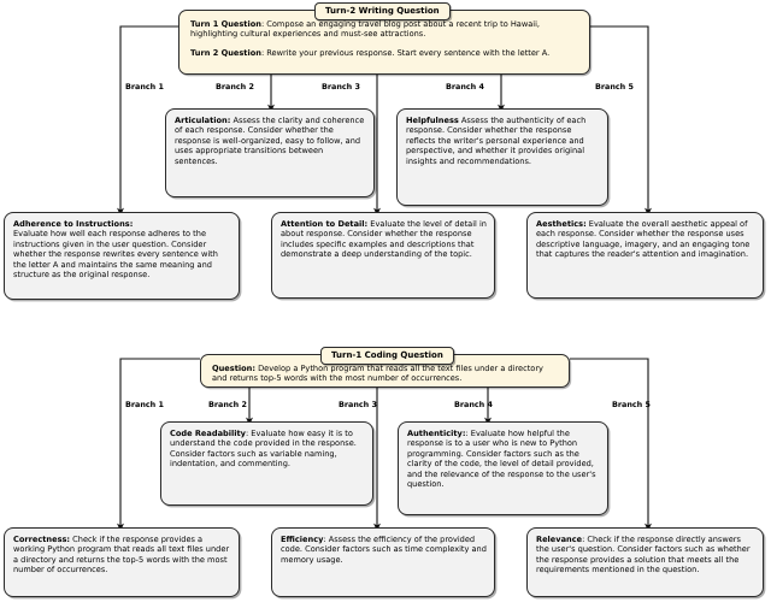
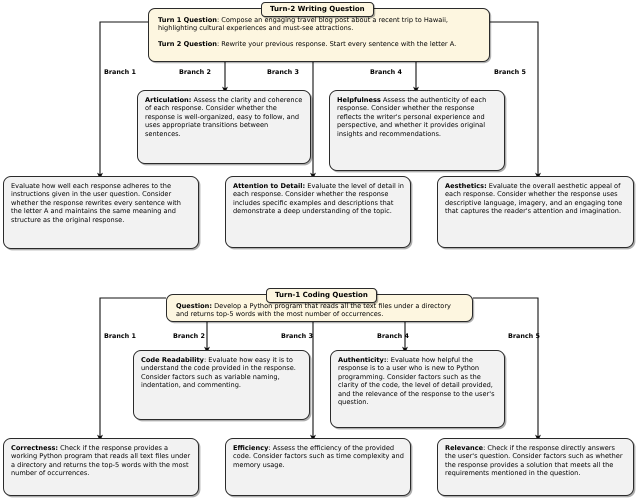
  Turn-2 Writing Question
  Turn 1 Question: Compose an engaging travel blog post about a recent trip to Hawaii, highlighting cultural experiences and must-see attractions.
  Turn 2 Question: Rewrite your previous response. Start every sentence with the letter A.
  Branch 1
  Branch 2
  Branch 3
  Branch 4
  Branch 5
  Articulation: Assess the clarity and coherence of each response. Consider whether the response is well-organized, easy to follow, and uses appropriate transitions between sentences.
  Helpfulness Assess the authenticity of each response. Consider whether the response reflects the writer's personal experience and perspective, and whether it provides original insights and recommendations.
- Adherence to Instructions:
  Evaluate how well each response adheres to the instructions given in the user question. Consider whether the response rewrites every sentence with the letter A and maintains the same meaning and structure as the original response.
- Attention to Detail: Evaluate the level of detail in about response. Consider whether the response includes specific examples and descriptions that demonstrate a deep understanding of the topic.
+ Attention to Detail: Evaluate the level of detail in each response. Consider whether the response includes specific examples and descriptions that demonstrate a deep understanding of the topic.
  Aesthetics: Evaluate the overall aesthetic appeal of each response. Consider whether the response uses descriptive language, imagery, and an engaging tone that captures the reader's attention and imagination.
  Turn-1 Coding Question
  Question: Develop a Python program that reads all the text files under a directory and returns top-5 words with the most number of occurrences.
  Branch 1
  Branch 2
  Branch 3
  Branch 4
  Branch 5
  Code Readability: Evaluate how easy it is to understand the code provided in the response. Consider factors such as variable naming, indentation, and commenting.
  Authenticity:: Evaluate how helpful the response is to a user who is new to Python programming. Consider factors such as the clarity of the code, the level of detail provided, and the relevance of the response to the user's question.
  Correctness: Check if the response provides a working Python program that reads all text files under a directory and returns the top-5 words with the most number of occurrences.
  Efficiency: Assess the efficiency of the provided code. Consider factors such as time complexity and memory usage.
  Relevance: Check if the response directly answers the user's question. Consider factors such as whether the response provides a solution that meets all the requirements mentioned in the question.
